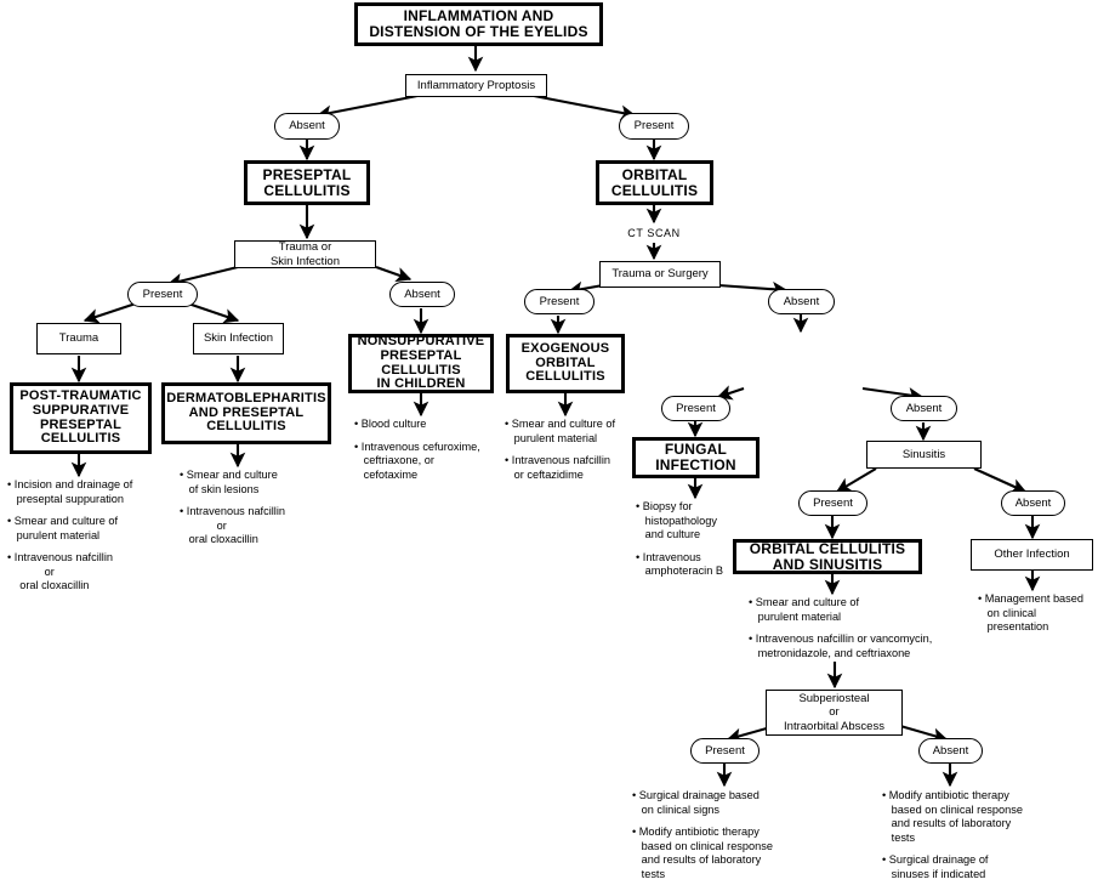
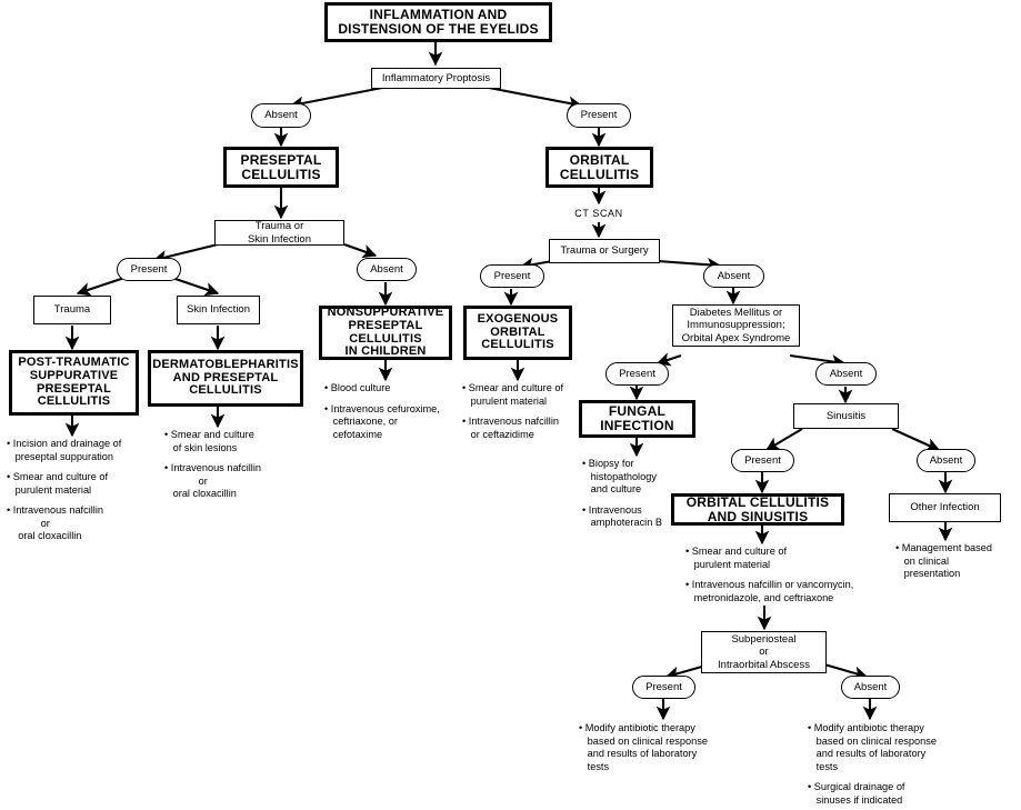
  INFLAMMATION AND
  DISTENSION OF THE EYELIDS
  Inflammatory Proptosis
  Absent
  Present
  PRESEPTAL
  CELLULITIS
  Trauma or
  Skin Infection
  Present
  Absent
  Trauma
  Skin Infection
  POST-TRAUMATIC
  SUPPURATIVE
  PRESEPTAL
  CELLULITIS
  DERMATOBLEPHARITIS
  AND PRESEPTAL
  CELLULITIS
  NONSUPPURATIVE
  PRESEPTAL
  CELLULITIS
  IN CHILDREN
  • Incision and drainage of
  preseptal suppuration
  • Smear and culture of
  purulent material
  • Intravenous nafcillin
  or
  oral cloxacillin
  • Smear and culture
  of skin lesions
  • Intravenous nafcillin
  or
  oral cloxacillin
  • Blood culture
  • Intravenous cefuroxime,
  ceftriaxone, or
  cefotaxime
  ORBITAL
  CELLULITIS
  CT SCAN
  Trauma or Surgery
  Present
  Absent
  EXOGENOUS
  ORBITAL
  CELLULITIS
  • Smear and culture of
  purulent material
  • Intravenous nafcillin
  or ceftazidime
+ Diabetes Mellitus or
+ Immunosuppression;
+ Orbital Apex Syndrome
  Present
  Absent
  FUNGAL
  INFECTION
  • Biopsy for
  histopathology
  and culture
  • Intravenous
  amphoteracin B
  Sinusitis
  Present
  Absent
  ORBITAL CELLULITIS
  AND SINUSITIS
  Other Infection
  • Smear and culture of
  purulent material
  • Intravenous nafcillin or vancomycin,
  metronidazole, and ceftriaxone
  • Management based
  on clinical
  presentation
  Subperiosteal
  or
  Intraorbital Abscess
  Present
  Absent
- • Surgical drainage based
- on clinical signs
  • Modify antibiotic therapy
  based on clinical response
  and results of laboratory
  tests
  • Modify antibiotic therapy
  based on clinical response
  and results of laboratory
  tests
  • Surgical drainage of
  sinuses if indicated
